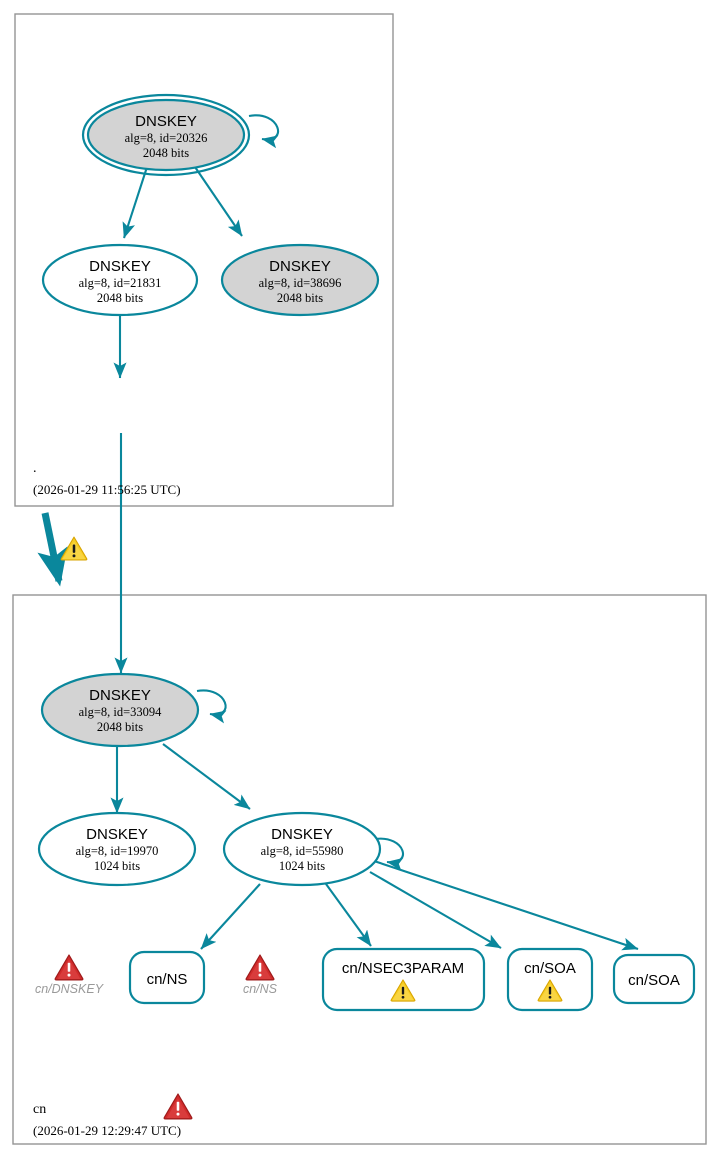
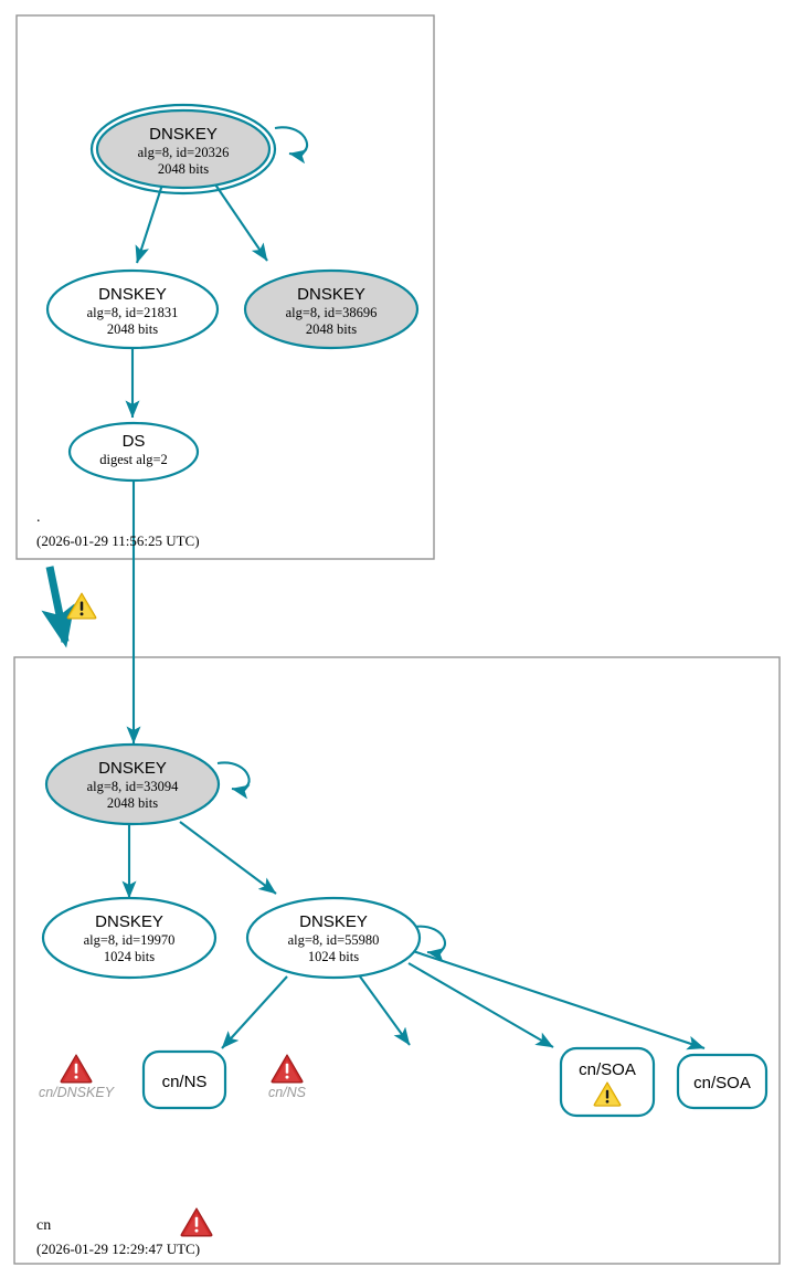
  DNSKEY
  alg=8, id=20326
  2048 bits
  DNSKEY
  alg=8, id=21831
  2048 bits
  DNSKEY
  alg=8, id=38696
  2048 bits
+ DS
+ digest alg=2
  .
  (2026-01-29 11:56:25 UTC)
  DNSKEY
  alg=8, id=33094
  2048 bits
  DNSKEY
  alg=8, id=19970
  1024 bits
  DNSKEY
  alg=8, id=55980
  1024 bits
  cn/DNSKEY
  cn/NS
  cn/NS
- cn/NSEC3PARAM
  cn/SOA
  cn/SOA
  cn
  (2026-01-29 12:29:47 UTC)
